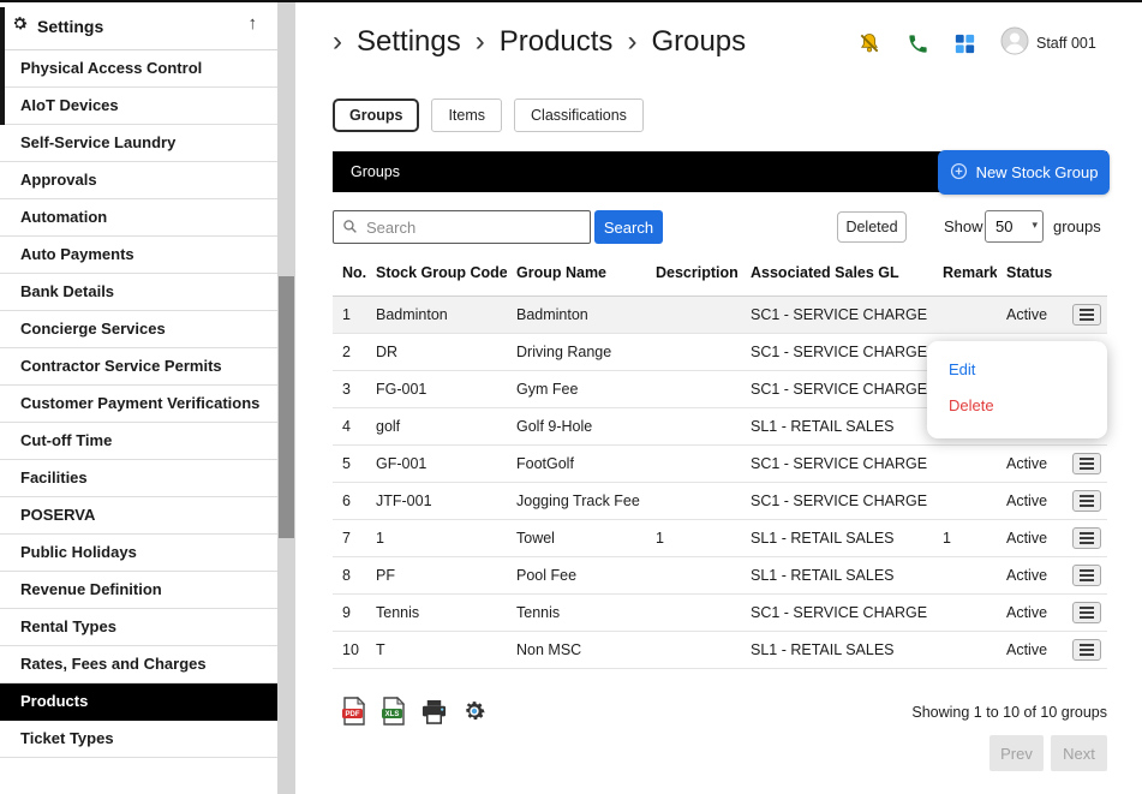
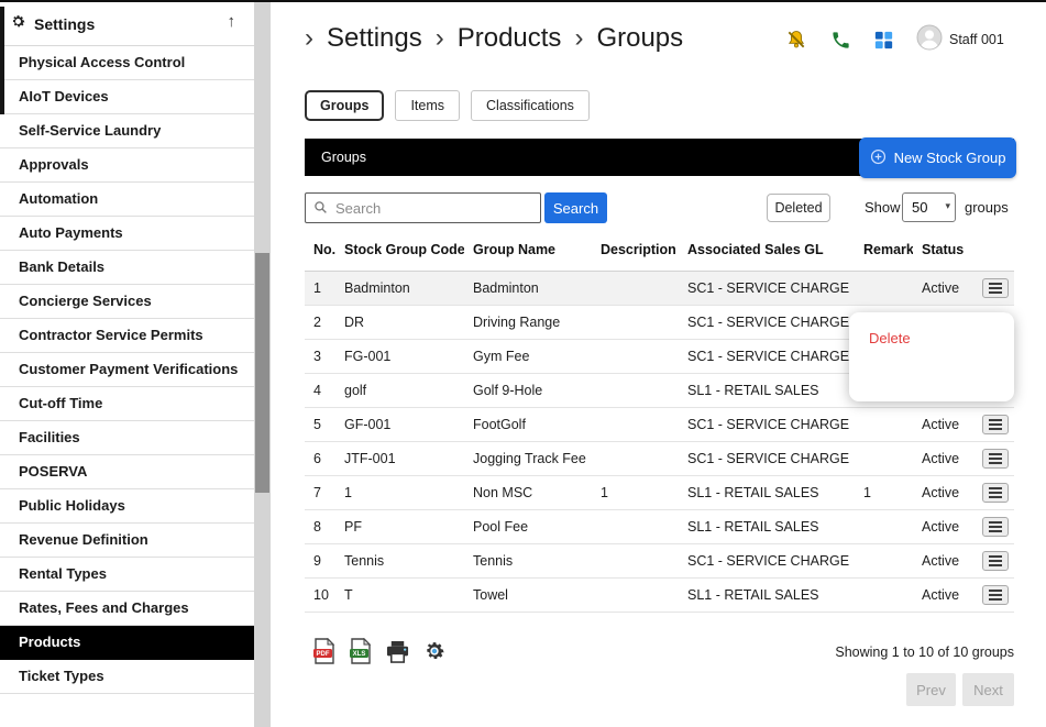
  Settings
  ↑
  Physical Access Control
  AIoT Devices
  Self-Service Laundry
  Approvals
  Automation
  Auto Payments
  Bank Details
  Concierge Services
  Contractor Service Permits
  Customer Payment Verifications
  Cut-off Time
  Facilities
  POSERVA
  Public Holidays
  Revenue Definition
  Rental Types
  Rates, Fees and Charges
  Products
  Ticket Types
  ›
  Settings
  ›
  Products
  ›
  Groups
  Staff 001
  Groups
  Items
  Classifications
  Groups
  New Stock Group
  Search
  Search
  Deleted
  Show
  50
  ▾
  groups
  No.
  Stock Group Code
  Group Name
  Description
  Associated Sales GL
  Remark
  Status
  1
  Badminton
  Badminton
  SC1 - SERVICE CHARGE
  Active
  2
  DR
  Driving Range
  SC1 - SERVICE CHARGE
  3
  FG-001
  Gym Fee
  SC1 - SERVICE CHARGE
  4
  golf
  Golf 9-Hole
  SL1 - RETAIL SALES
  5
  GF-001
  FootGolf
  SC1 - SERVICE CHARGE
  Active
  6
  JTF-001
  Jogging Track Fee
  SC1 - SERVICE CHARGE
  Active
  7
  1
- Towel
+ Non MSC
  1
  SL1 - RETAIL SALES
  1
  Active
  8
  PF
  Pool Fee
  SL1 - RETAIL SALES
  Active
  9
  Tennis
  Tennis
  SC1 - SERVICE CHARGE
  Active
  10
  T
- Non MSC
+ Towel
  SL1 - RETAIL SALES
  Active
- Edit
  Delete
  Showing 1 to 10 of 10 groups
  Prev
  Next
